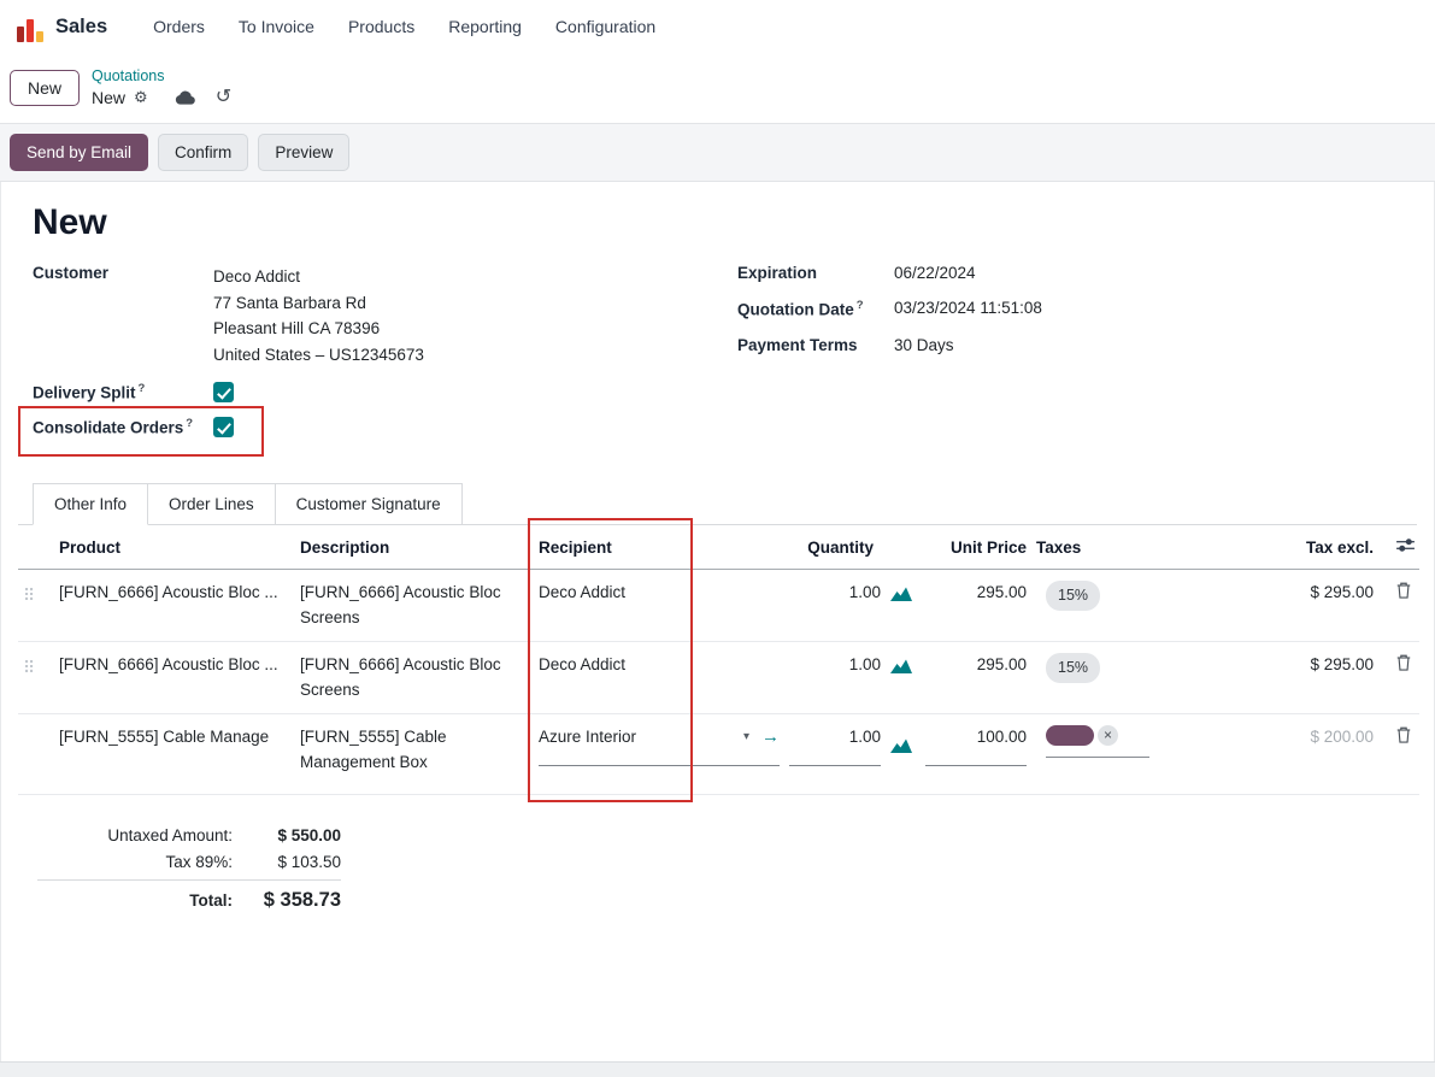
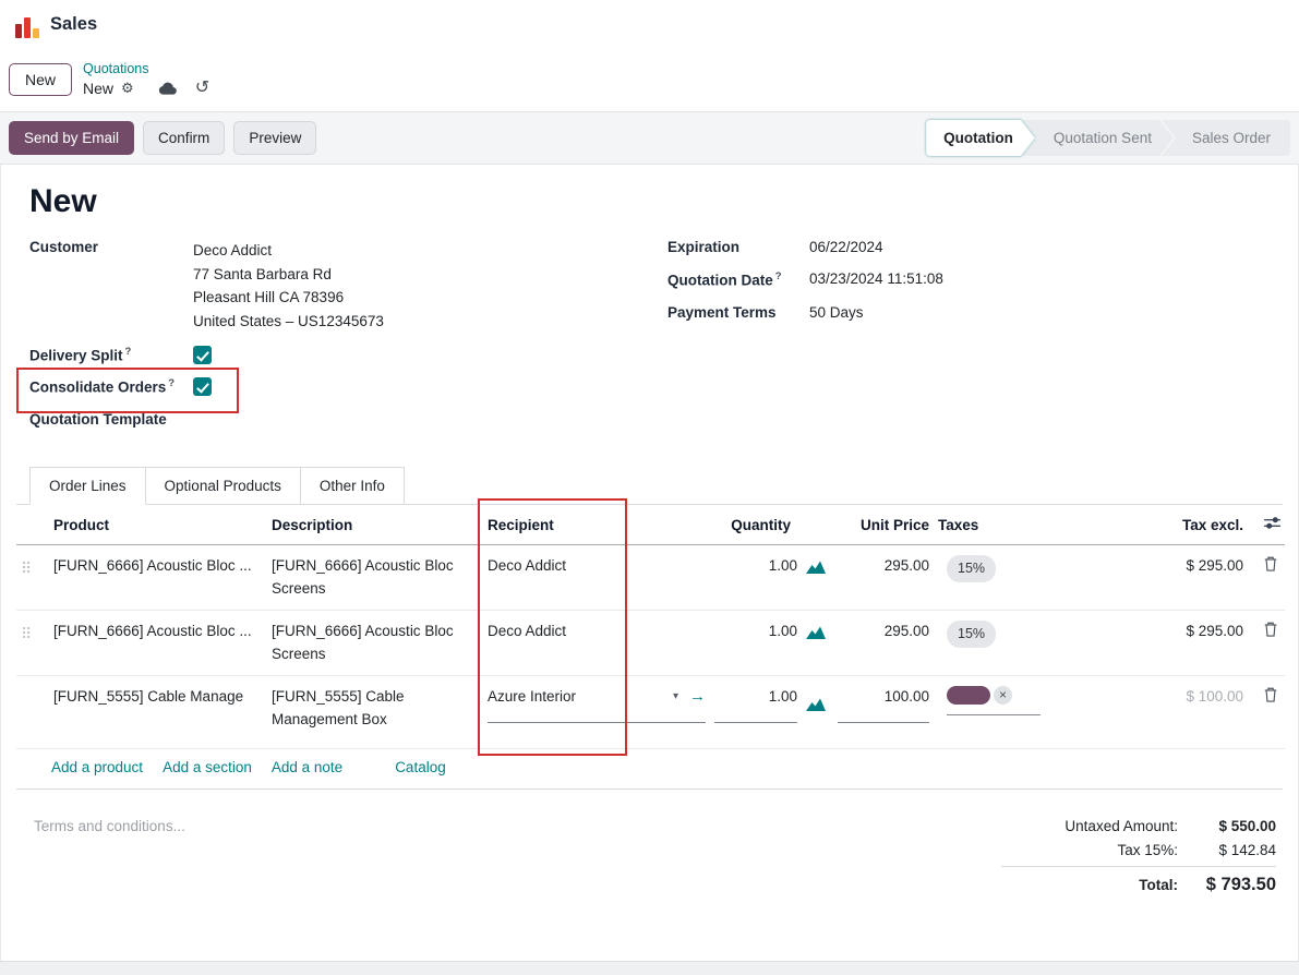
  Sales
- Orders
- To Invoice
- Products
- Reporting
- Configuration
  New
  Quotations
  New
  ⚙
  ↺
  Send by Email
  Confirm
  Preview
+ Quotation
+ Quotation Sent
+ Sales Order
  New
  Customer
  Deco Addict
  77 Santa Barbara Rd
  Pleasant Hill CA 78396
  United States – US12345673
  Delivery Split ?
  Consolidate Orders ?
+ Quotation Template
  Expiration
  06/22/2024
  Quotation Date ?
  03/23/2024 11:51:08
  Payment Terms
- 30 Days
+ 50 Days
- Other Info
+ Order Lines
+ Optional Products
- Order Lines
+ Other Info
- Customer Signature
  	Product	Description	Recipient	Quantity	Unit Price	Taxes	Tax excl.
  ⠿	[FURN_6666] Acoustic Bloc ...	[FURN_6666] Acoustic Bloc Screens	Deco Addict	1.00	295.00	15%	$ 295.00
  ⠿	[FURN_6666] Acoustic Bloc ...	[FURN_6666] Acoustic Bloc Screens	Deco Addict	1.00	295.00	15%	$ 295.00
- 	[FURN_5555] Cable Manage	[FURN_5555] Cable Management Box	Azure Interior ▾ →	1.00	100.00	×	$ 200.00
+ 	[FURN_5555] Cable Manage	[FURN_5555] Cable Management Box	Azure Interior ▾ →	1.00	100.00	×	$ 100.00
+ Add a product
+ Add a section
+ Add a note
+ Catalog
+ Terms and conditions...
  Untaxed Amount:
  $ 550.00
- Tax 89%:
+ Tax 15%:
- $ 103.50
+ $ 142.84
  Total:
- $ 358.73
+ $ 793.50
